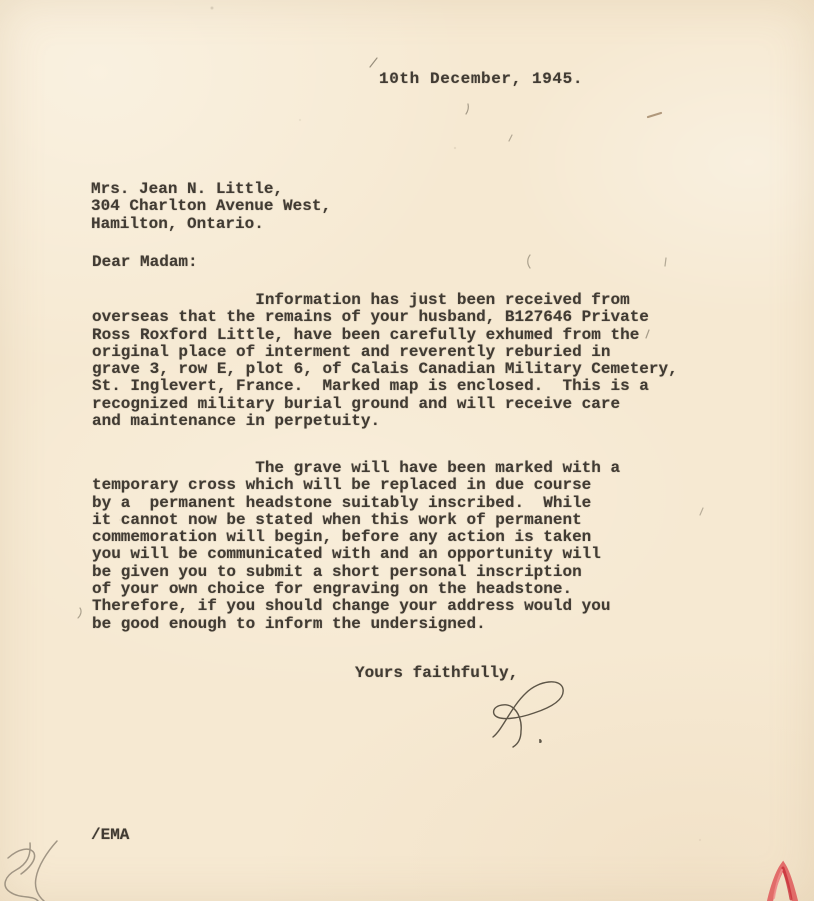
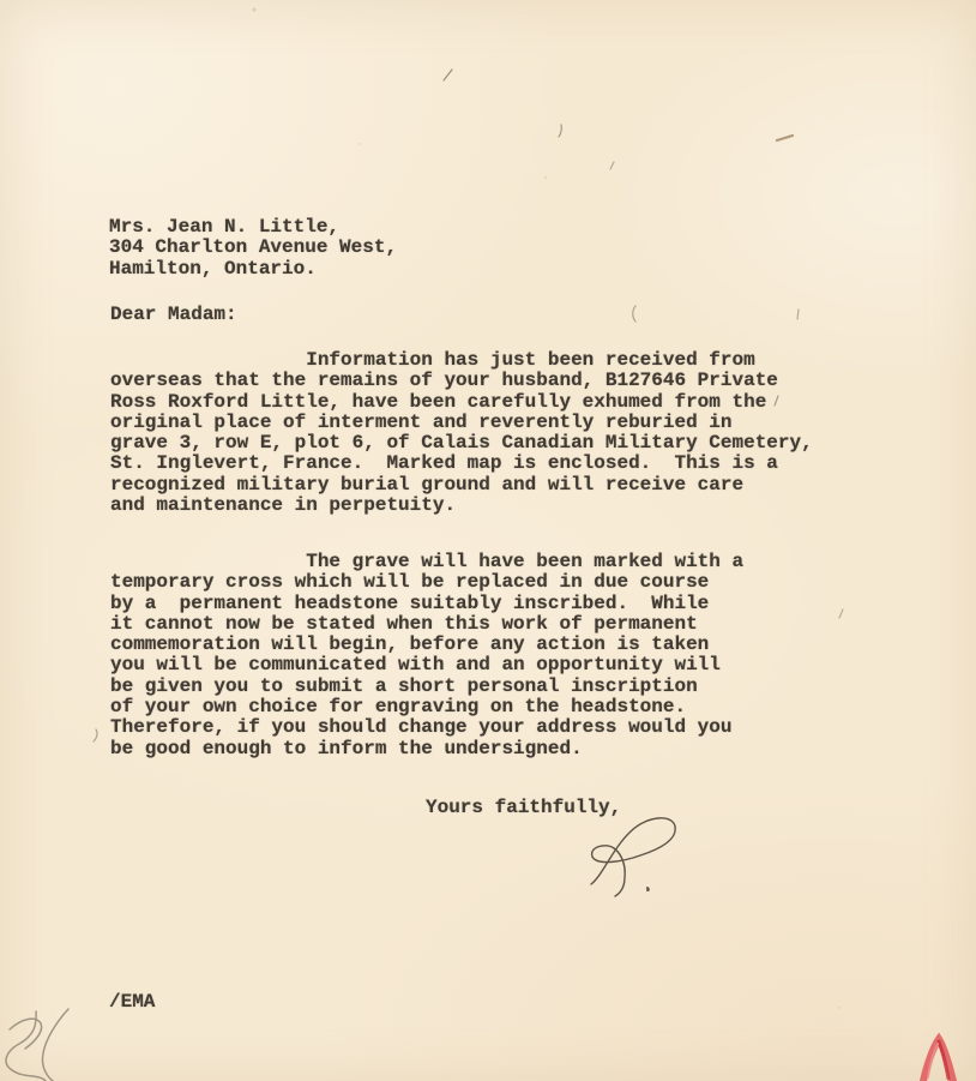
- 10th December, 1945.
  Mrs. Jean N. Little,
  304 Charlton Avenue West,
  Hamilton, Ontario.
  Dear Madam:
  Information has just been received from
  overseas that the remains of your husband, B127646 Private
  Ross Roxford Little, have been carefully exhumed from the
  original place of interment and reverently reburied in
  grave 3, row E, plot 6, of Calais Canadian Military Cemetery,
  St. Inglevert, France. Marked map is enclosed. This is a
  recognized military burial ground and will receive care
  and maintenance in perpetuity.
  The grave will have been marked with a
  temporary cross which will be replaced in due course
  by a permanent headstone suitably inscribed. While
  it cannot now be stated when this work of permanent
  commemoration will begin, before any action is taken
  you will be communicated with and an opportunity will
  be given you to submit a short personal inscription
  of your own choice for engraving on the headstone.
  Therefore, if you should change your address would you
  be good enough to inform the undersigned.
  Yours faithfully,
  /EMA
